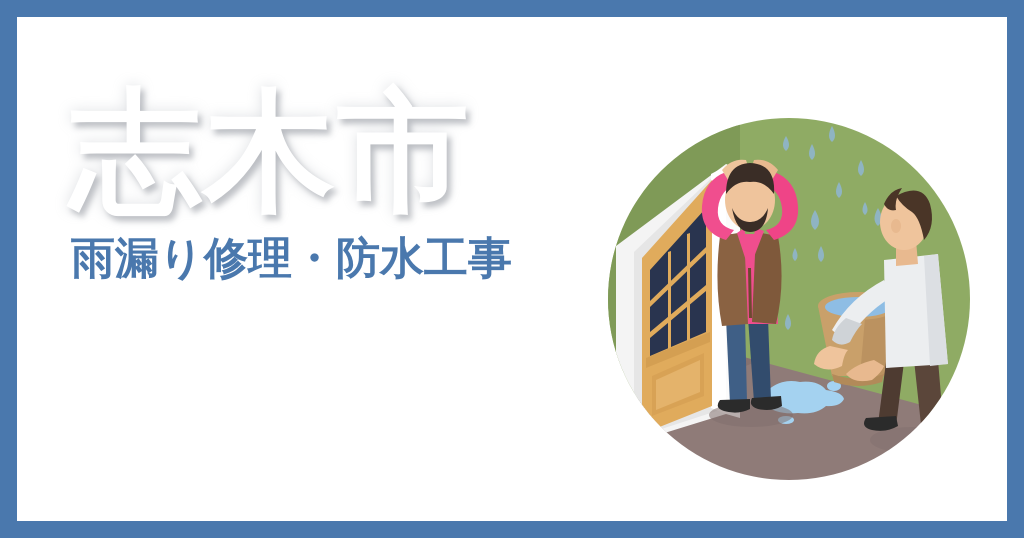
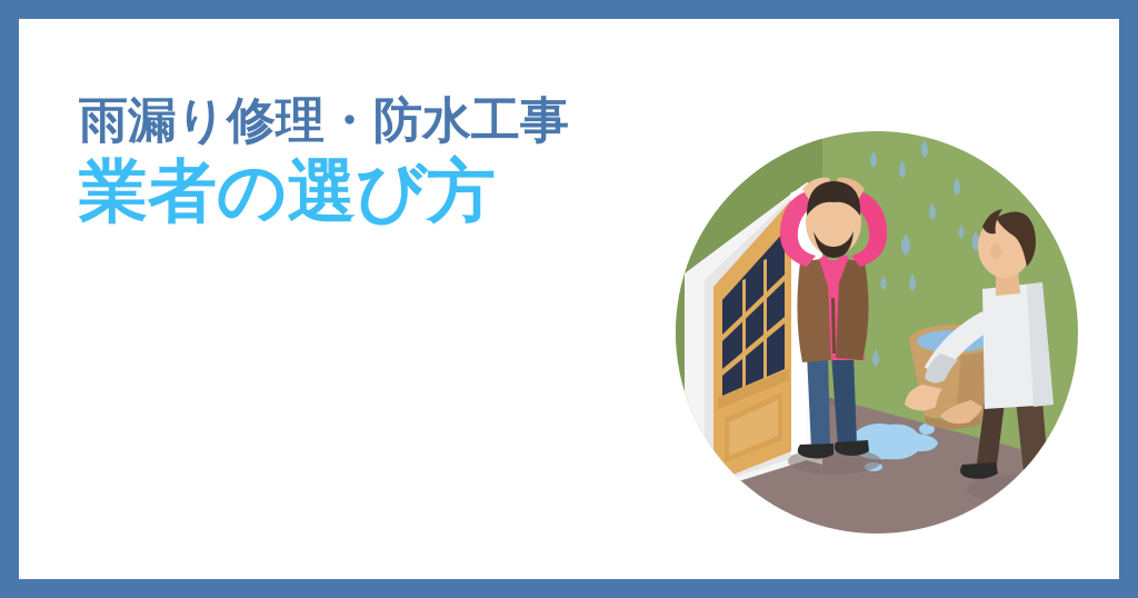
- 志木市
  雨漏り修理・防水工事
+ 業者の選び方
